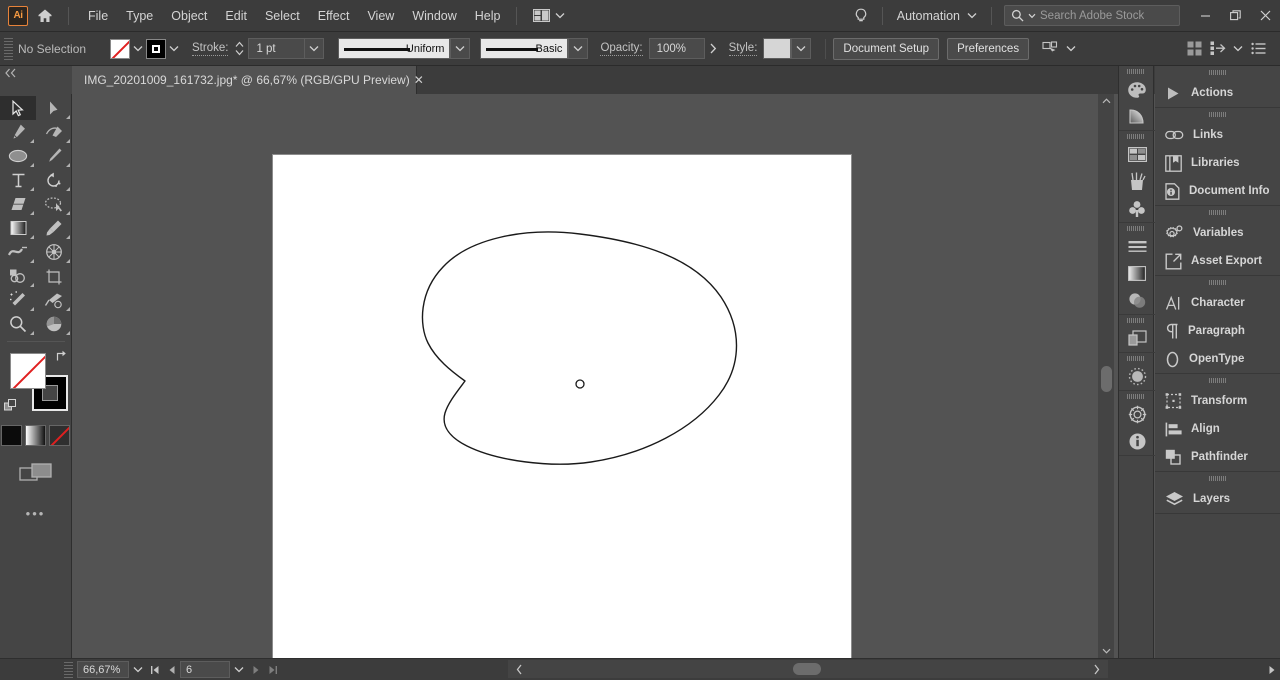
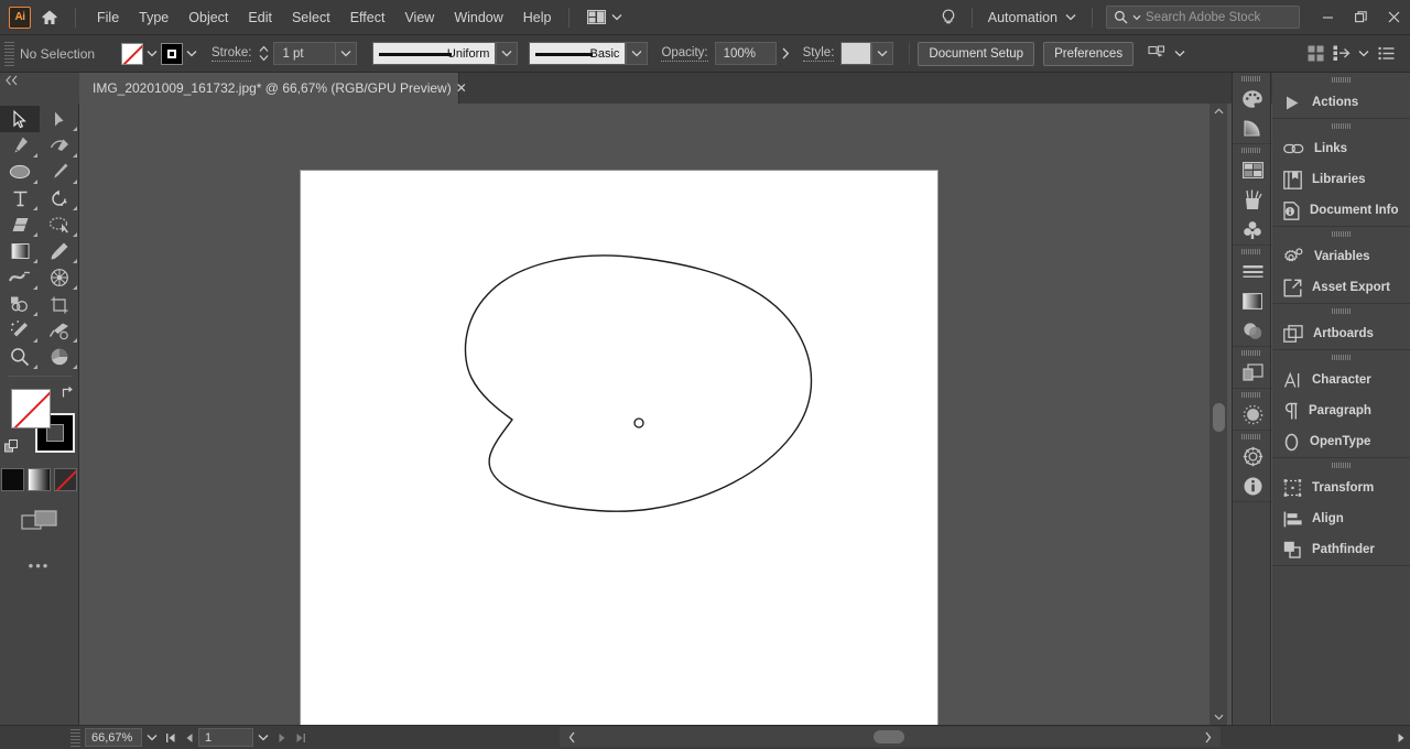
  Ai
  File
  Type
  Object
  Edit
  Select
  Effect
  View
  Window
  Help
  Automation
  Search Adobe Stock
  No Selection
  Stroke:
  1 pt
  niform
  Basic
  Opacity:
  100%
  Style:
  Document Setup
  Preferences
  IMG_20201009_161732.jpg* @ 66,67% (RGB/GPU Preview)
  ✕
  •••
  Actions
  Links
  Libraries
  Document Info
  Variables
  Asset Export
+ Artboards
  Character
  Paragraph
  OpenType
  Transform
  Align
  Pathfinder
- Layers
  66,67%
- 6
+ 1
